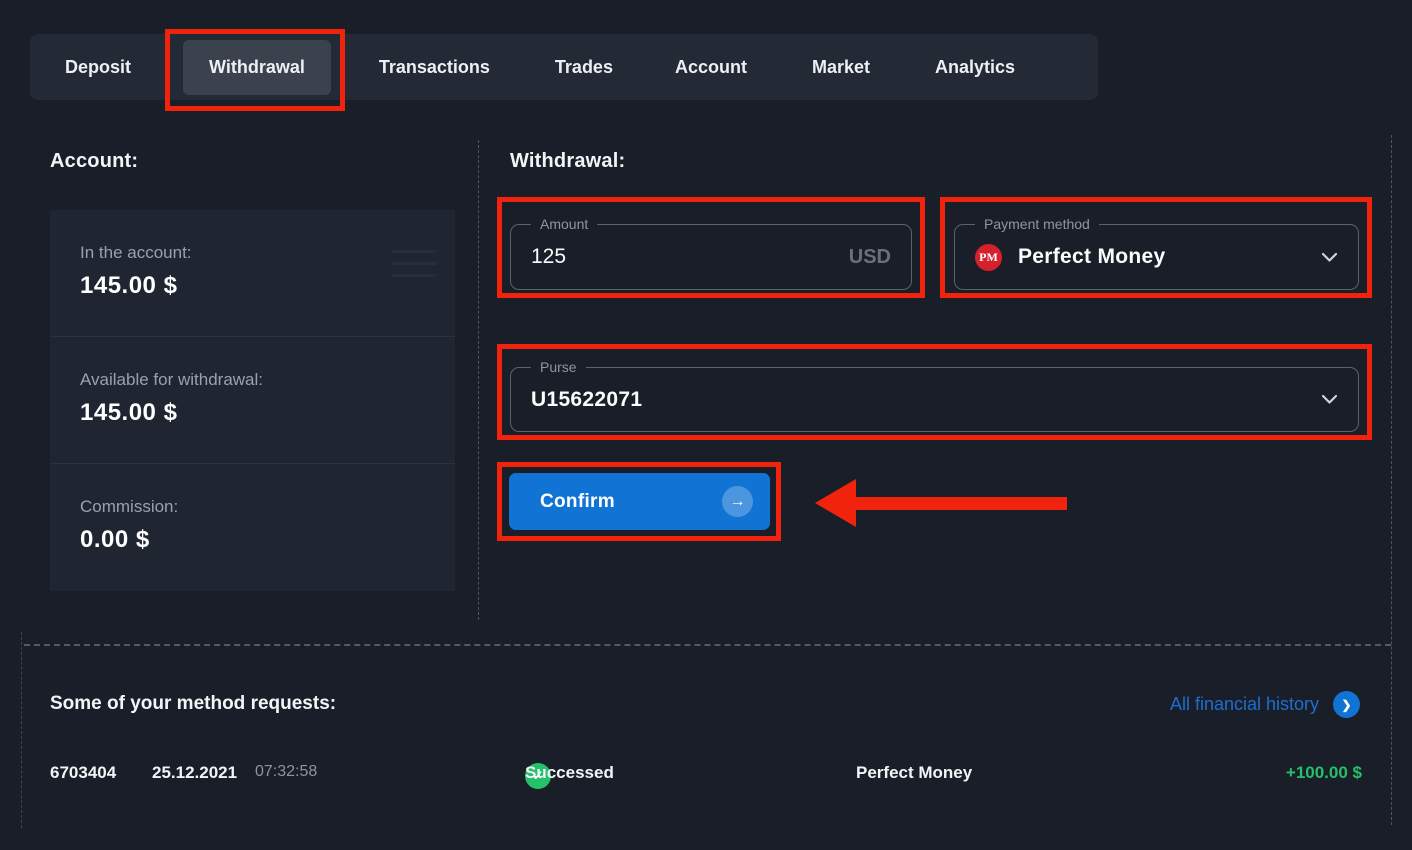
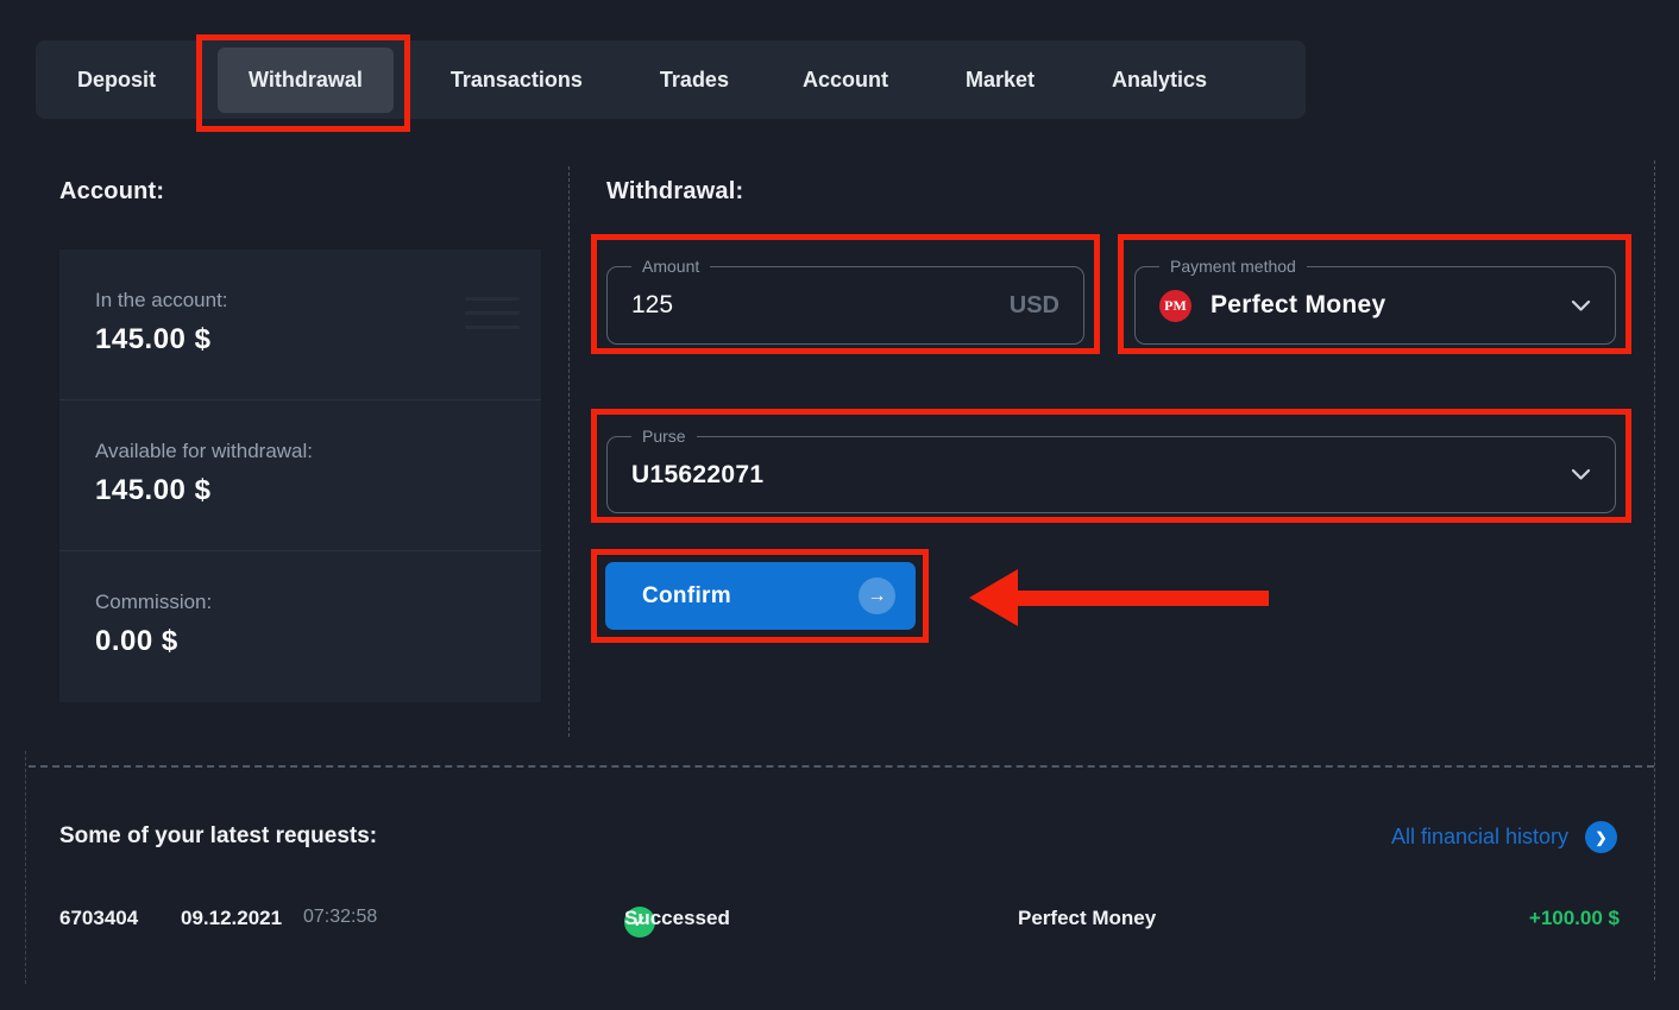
  Deposit
  Withdrawal
  Transactions
  Trades
  Account
  Market
  Analytics
  Account:
  In the account:
  145.00 $
  Available for withdrawal:
  145.00 $
  Commission:
  0.00 $
  Withdrawal:
  Amount
  125
  USD
  Payment method
  PM
  Perfect Money
  Purse
  U15622071
  Confirm
  →
- Some of your method requests:
+ Some of your latest requests:
  All financial history
  ❯
  6703404
- 25.12.2021
+ 09.12.2021
  07:32:58
  ✓
  Successed
  Perfect Money
  +100.00 $
